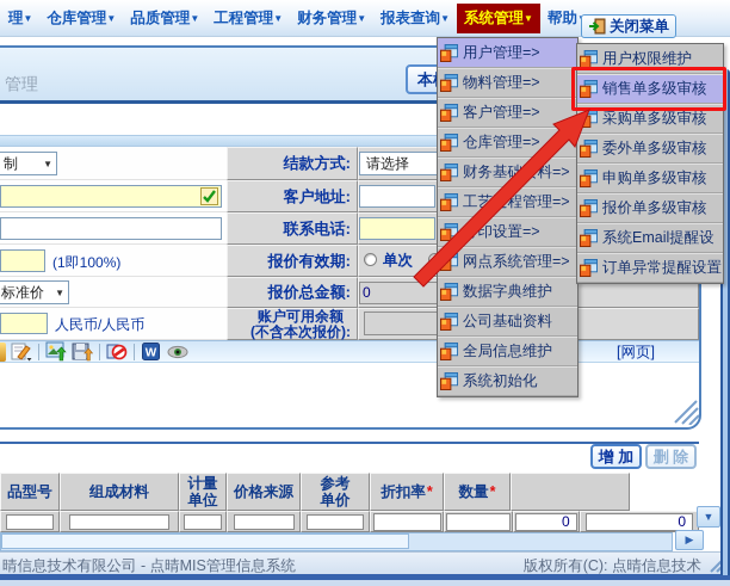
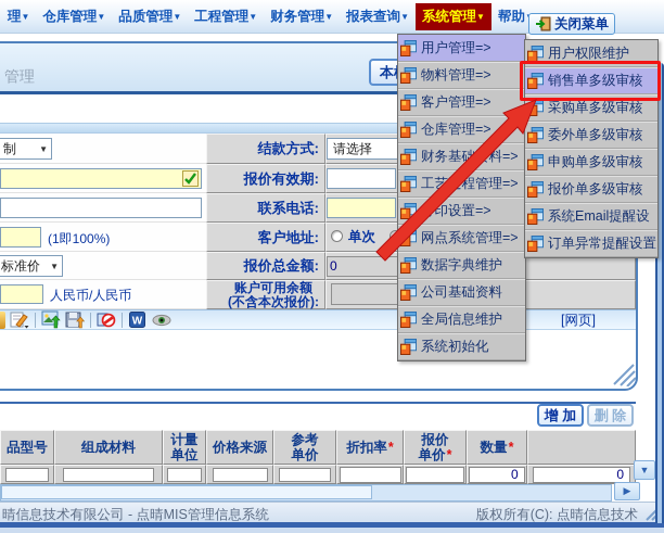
  管理
  结款方式:
- 客户地址:
+ 报价有效期:
  联系电话:
- 报价有效期:
+ 客户地址:
  报价总金额:
  账户可用余额
  (不含本次报价):
  制
  ▼
  请选择
  (1即100%)
  单次
  标准价
  ▼
  0
  人民币/人民币
  W
  [网页]
  增 加
  删 除
  品型号
  组成材料
  计量
  单位
  价格来源
  参考
  单价
  折扣率*
+ 报价
+ 单价*
  数量*
  0
  0
  ▼
  ▶
  晴信息技术有限公司 - 点晴MIS管理信息系统
  版权所有(C): 点晴信息技术
  理▼
  仓库管理▼
  品质管理▼
  工程管理▼
  财务管理▼
  报表查询▼
  系统管理▼
  关闭菜单
  用户管理=>
  物料管理=>
  客户管理=>
  仓库管理=>
  财务基础料=>
  工艺程管理=>
  印设置=>
  网点系统管理=>
  数据字典维护
  公司基础资料
  全局信息维护
  系统初始化
  用户权限维护
  销售单多级审核
  采购单多级审核
  委外单多级审核
  申购单多级审核
  报价单多级审核
  系统Email提醒设
  订单异常提醒设置
